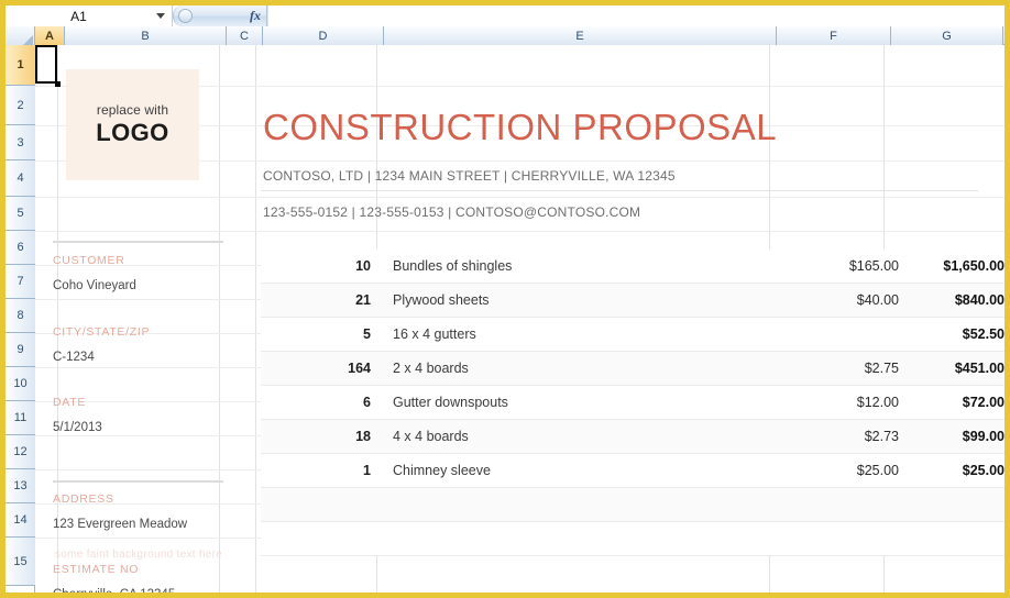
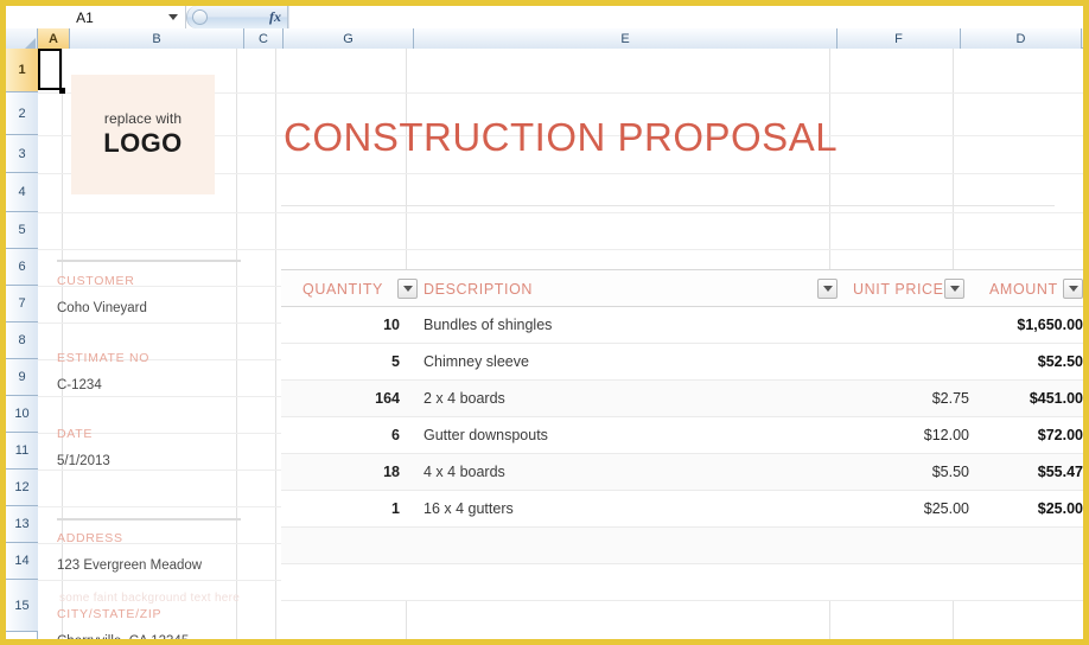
  A1
  fx
  A
  B
  C
- D
+ G
  E
  F
- G
+ D
  1
  2
  3
  4
  5
  6
  7
  8
  9
  10
  11
  12
  13
  14
  15
  replace with
  LOGO
  CONSTRUCTION PROPOSAL
- CONTOSO, LTD | 1234 MAIN STREET | CHERRYVILLE, WA 12345
- 123-555-0152 | 123-555-0153 | CONTOSO@CONTOSO.COM
  CUSTOMER
  Coho Vineyard
- CITY/STATE/ZIP
+ ESTIMATE NO
  C-1234
  DATE
  5/1/2013
  ADDRESS
  123 Evergreen Meadow
  some faint background text here
- ESTIMATE NO
+ CITY/STATE/ZIP
+ QUANTITY
+ DESCRIPTION
+ UNIT PRICE
+ AMOUNT
  10
  Bundles of shingles
- $165.00
  $1,650.00
- 21
- Plywood sheets
- $40.00
- $840.00
  5
- 16 x 4 gutters
+ Chimney sleeve
  $52.50
  164
  2 x 4 boards
  $2.75
  $451.00
  6
  Gutter downspouts
  $12.00
  $72.00
  18
  4 x 4 boards
- $2.73
+ $5.50
- $99.00
+ $55.47
  1
- Chimney sleeve
+ 16 x 4 gutters
  $25.00
  $25.00
